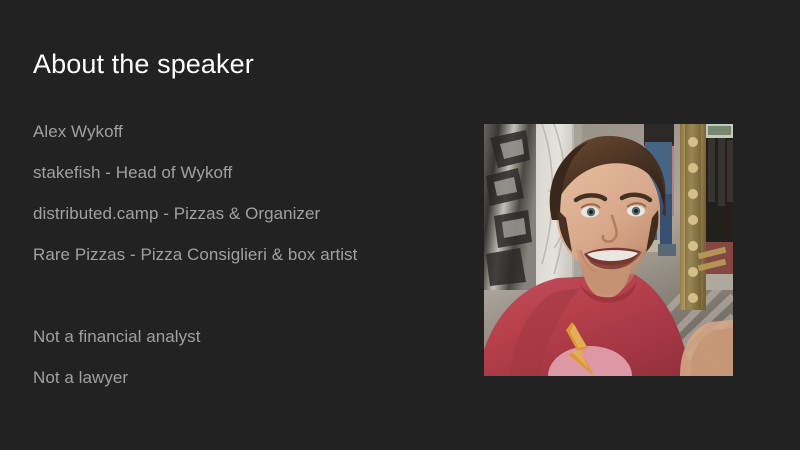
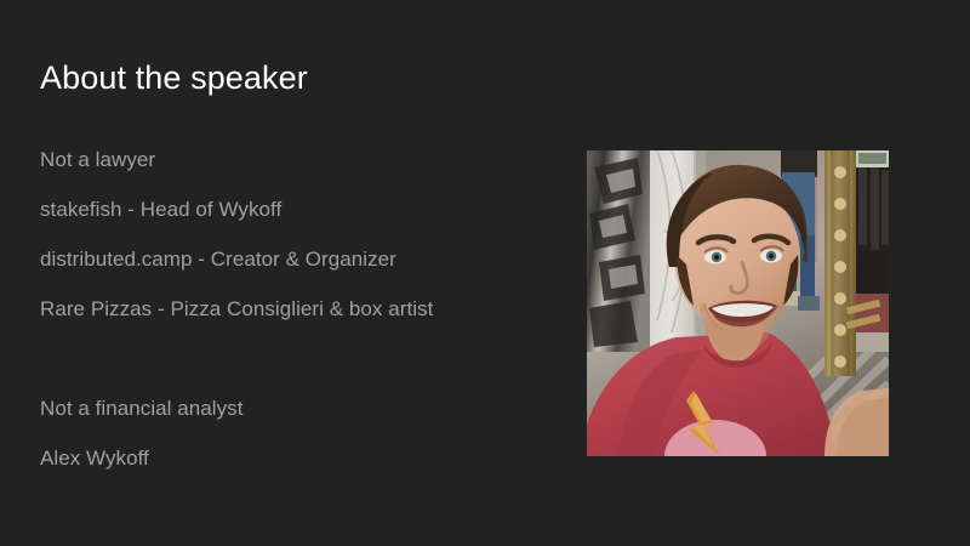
  About the speaker
- Alex Wykoff
+ Not a lawyer
  stakefish - Head of Wykoff
- distributed.camp - Pizzas & Organizer
+ distributed.camp - Creator & Organizer
  Rare Pizzas - Pizza Consiglieri & box artist
  Not a financial analyst
- Not a lawyer
+ Alex Wykoff
